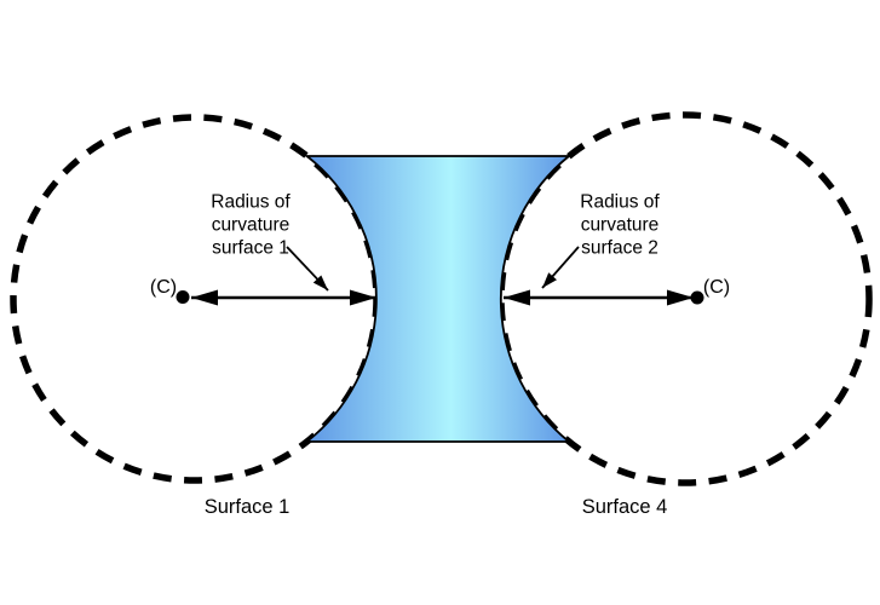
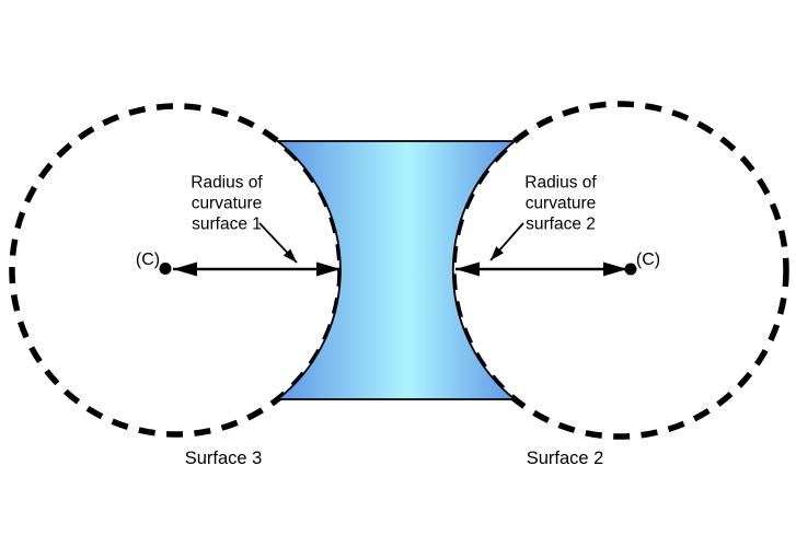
  Radius of
  curvature
  surface 1
  Radius of
  curvature
  surface 2
  (C)
  (C)
- Surface 1
+ Surface 3
- Surface 4
+ Surface 2
